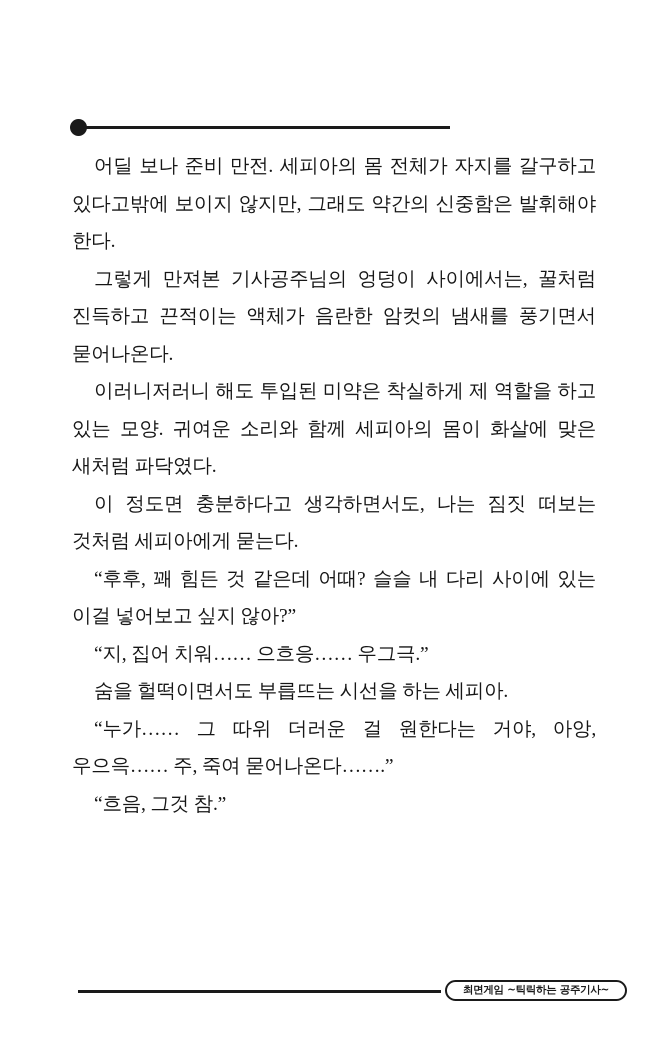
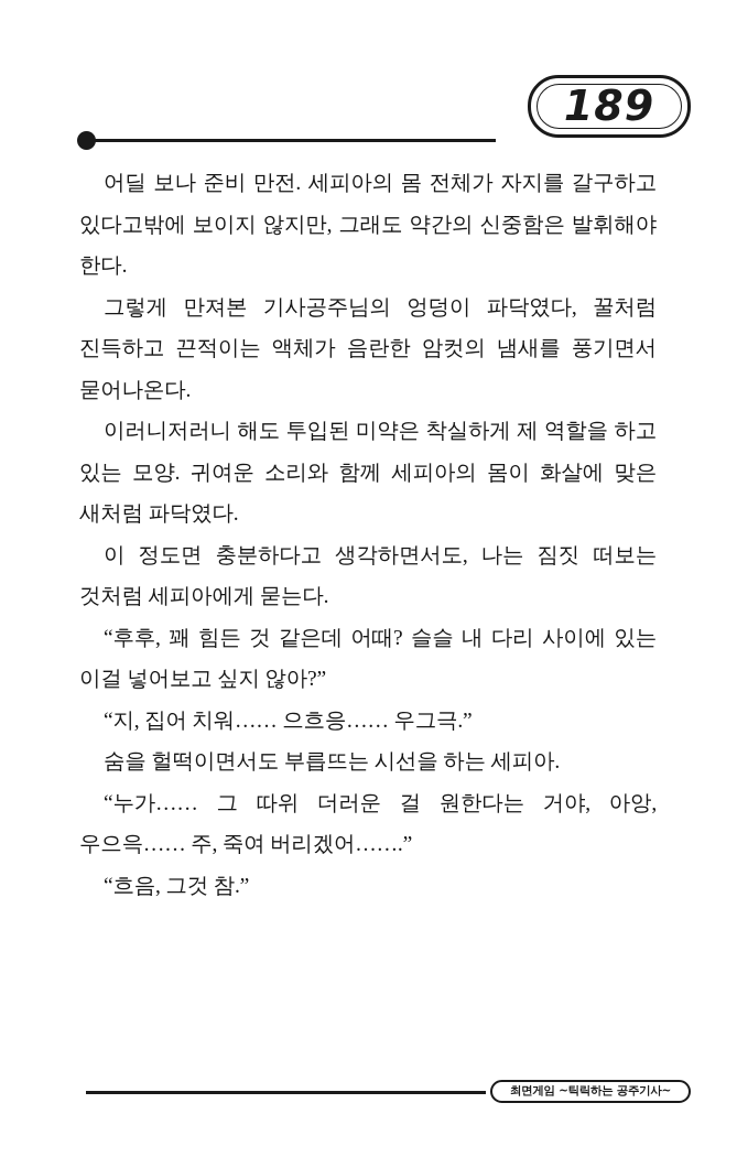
+ 189
  어딜 보나 준비 만전. 세피아의 몸 전체가 자지를 갈구하고 있다고밖에 보이지 않지만, 그래도 약간의 신중함은 발휘해야 한다.
- 그렇게 만져본 기사공주님의 엉덩이 사이에서는, 꿀처럼 진득하고 끈적이는 액체가 음란한 암컷의 냄새를 풍기면서 묻어나온다.
+ 그렇게 만져본 기사공주님의 엉덩이 파닥였다, 꿀처럼 진득하고 끈적이는 액체가 음란한 암컷의 냄새를 풍기면서 묻어나온다.
  이러니저러니 해도 투입된 미약은 착실하게 제 역할을 하고 있는 모양. 귀여운 소리와 함께 세피아의 몸이 화살에 맞은 새처럼 파닥였다.
  이 정도면 충분하다고 생각하면서도, 나는 짐짓 떠보는 것처럼 세피아에게 묻는다.
  “후후, 꽤 힘든 것 같은데 어때? 슬슬 내 다리 사이에 있는 이걸 넣어보고 싶지 않아?”
  “지, 집어 치워…… 으흐응…… 우그극.”
  숨을 헐떡이면서도 부릅뜨는 시선을 하는 세피아.
- “누가…… 그 따위 더러운 걸 원한다는 거야, 아앙, 우으윽…… 주, 죽여 묻어나온다…….”
+ “누가…… 그 따위 더러운 걸 원한다는 거야, 아앙, 우으윽…… 주, 죽여 버리겠어…….”
  “흐음, 그것 참.”
  최면게임 ~틱릭하는 공주기사~
